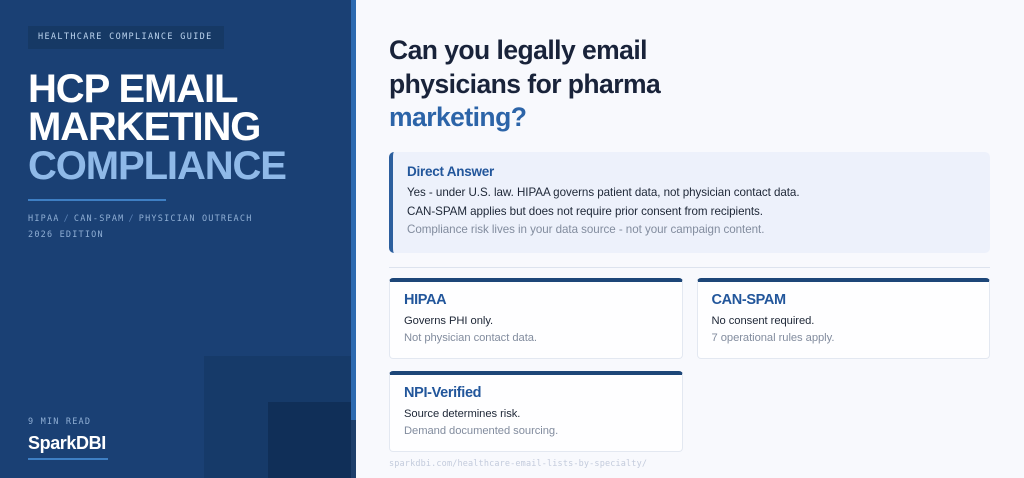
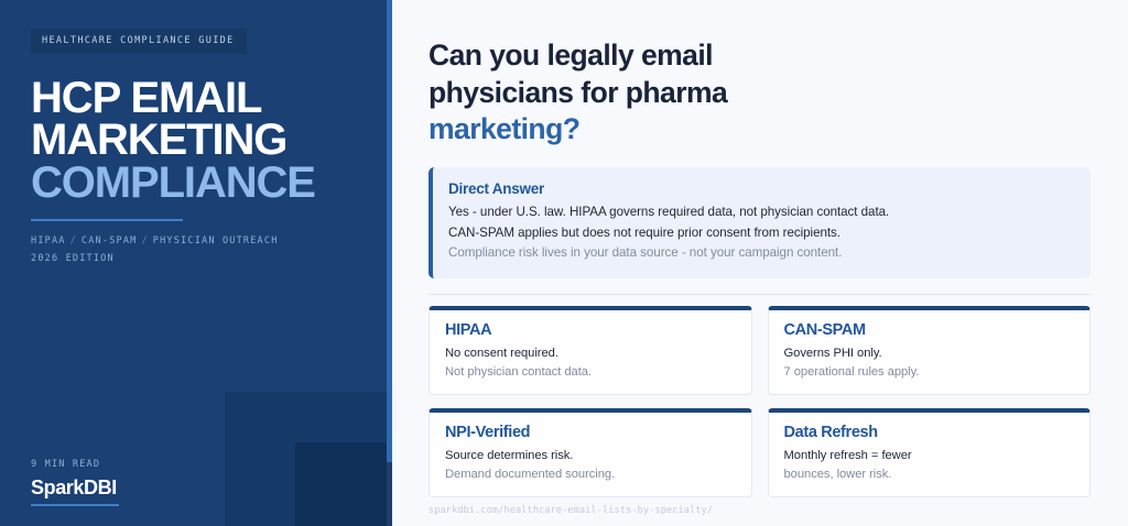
  HEALTHCARE COMPLIANCE GUIDE
  HCP EMAIL
  MARKETING
  COMPLIANCE
  HIPAA / CAN-SPAM / PHYSICIAN OUTREACH
  2026 EDITION
  9 MIN READ
  SparkDBI
  Can you legally email
  physicians for pharma
  marketing?
  Direct Answer
- Yes - under U.S. law. HIPAA governs patient data, not physician contact data.
+ Yes - under U.S. law. HIPAA governs required data, not physician contact data.
  CAN-SPAM applies but does not require prior consent from recipients.
  Compliance risk lives in your data source - not your campaign content.
  HIPAA
- Governs PHI only.
+ No consent required.
  Not physician contact data.
  CAN-SPAM
- No consent required.
+ Governs PHI only.
  7 operational rules apply.
  NPI-Verified
  Source determines risk.
  Demand documented sourcing.
+ Data Refresh
+ Monthly refresh = fewer
+ bounces, lower risk.
  sparkdbi.com/healthcare-email-lists-by-specialty/
